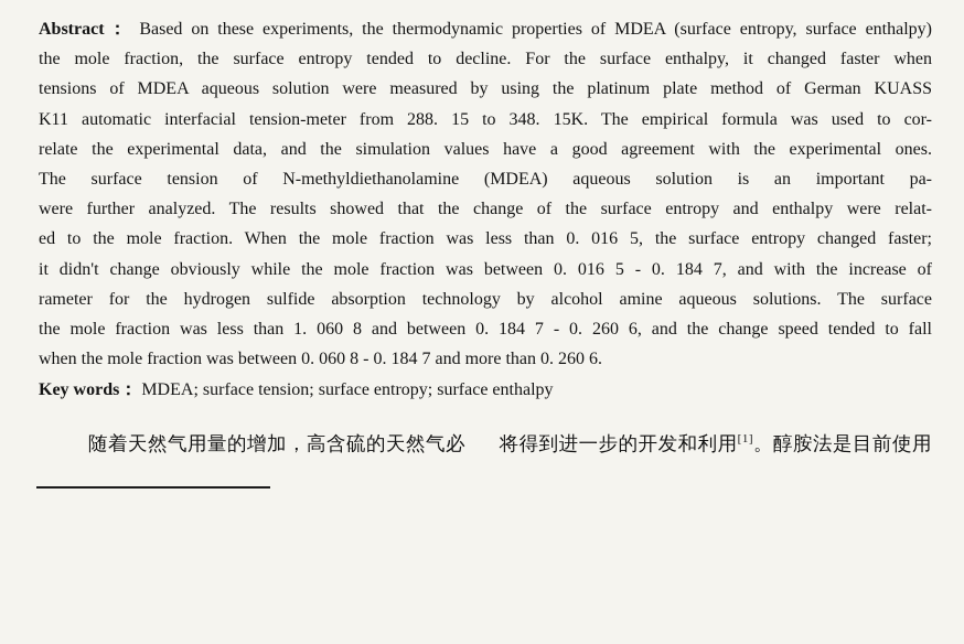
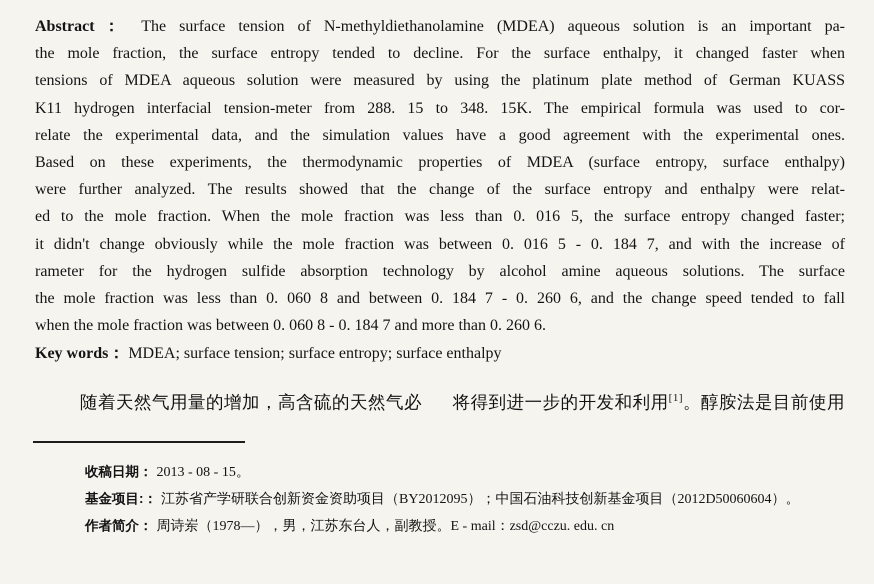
- Abstract： Based on these experiments, the thermodynamic properties of MDEA (surface entropy, surface enthalpy)
+ Abstract： The surface tension of N-methyldiethanolamine (MDEA) aqueous solution is an important pa-
  the mole fraction, the surface entropy tended to decline. For the surface enthalpy, it changed faster when
  tensions of MDEA aqueous solution were measured by using the platinum plate method of German KUASS
- K11 automatic interfacial tension-meter from 288. 15 to 348. 15K. The empirical formula was used to cor-
+ K11 hydrogen interfacial tension-meter from 288. 15 to 348. 15K. The empirical formula was used to cor-
  relate the experimental data, and the simulation values have a good agreement with the experimental ones.
- The surface tension of N-methyldiethanolamine (MDEA) aqueous solution is an important pa-
+ Based on these experiments, the thermodynamic properties of MDEA (surface entropy, surface enthalpy)
  were further analyzed. The results showed that the change of the surface entropy and enthalpy were relat-
  ed to the mole fraction. When the mole fraction was less than 0. 016 5, the surface entropy changed faster;
  it didn't change obviously while the mole fraction was between 0. 016 5 - 0. 184 7, and with the increase of
  rameter for the hydrogen sulfide absorption technology by alcohol amine aqueous solutions. The surface
- the mole fraction was less than 1. 060 8 and between 0. 184 7 - 0. 260 6, and the change speed tended to fall
+ the mole fraction was less than 0. 060 8 and between 0. 184 7 - 0. 260 6, and the change speed tended to fall
  when the mole fraction was between 0. 060 8 - 0. 184 7 and more than 0. 260 6.
  Key words： MDEA; surface tension; surface entropy; surface enthalpy
  随着天然气用量的增加，高含硫的天然气必
  将得到进一步的开发和利用[1]。醇胺法是目前使用
+ 收稿日期： 2013 - 08 - 15。
+ 基金项目:： 江苏省产学研联合创新资金资助项目（BY2012095）；中国石油科技创新基金项目（2012D50060604）。
+ 作者简介： 周诗岽（1978—），男，江苏东台人，副教授。E - mail：zsd@cczu. edu. cn
